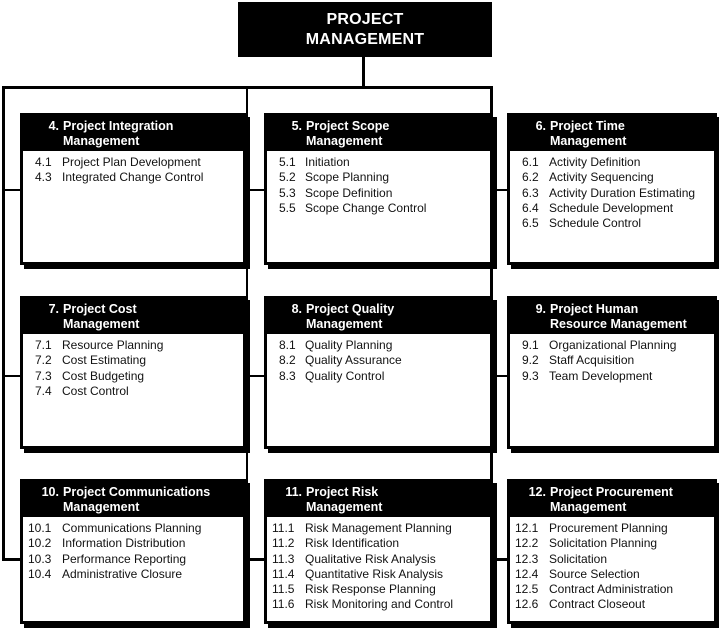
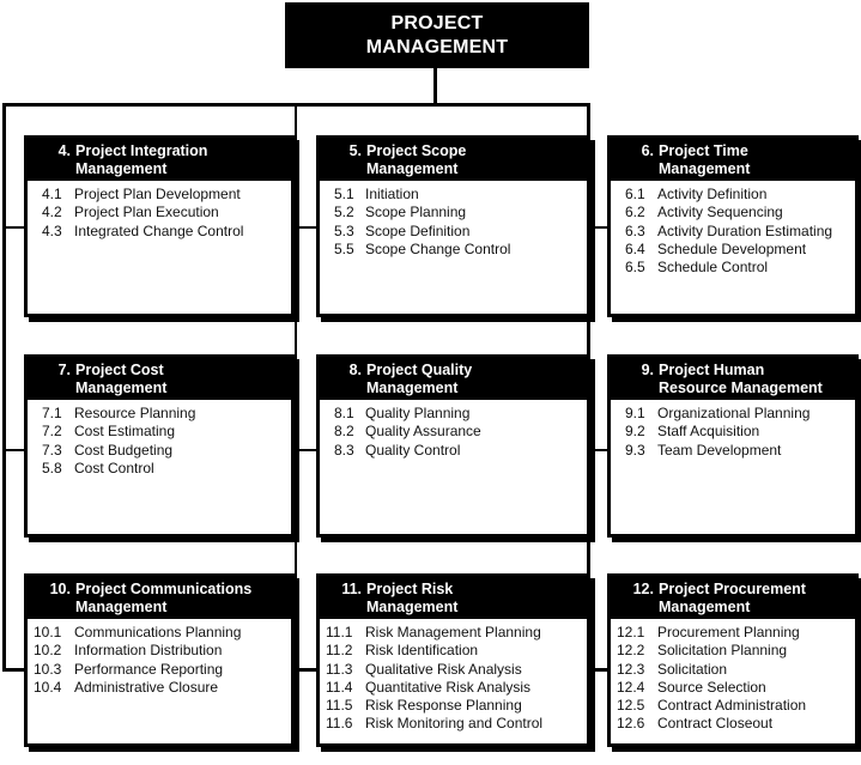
  PROJECT
  MANAGEMENT
  4.
  Project Integration
  Management
  4.1
  Project Plan Development
+ 4.2
+ Project Plan Execution
  4.3
  Integrated Change Control
  5.
  Project Scope
  Management
  5.1
  Initiation
  5.2
  Scope Planning
  5.3
  Scope Definition
  5.5
  Scope Change Control
  6.
  Project Time
  Management
  6.1
  Activity Definition
  6.2
  Activity Sequencing
  6.3
  Activity Duration Estimating
  6.4
  Schedule Development
  6.5
  Schedule Control
  7.
  Project Cost
  Management
  7.1
  Resource Planning
  7.2
  Cost Estimating
  7.3
  Cost Budgeting
- 7.4
+ 5.8
  Cost Control
  8.
  Project Quality
  Management
  8.1
  Quality Planning
  8.2
  Quality Assurance
  8.3
  Quality Control
  9.
  Project Human
  Resource Management
  9.1
  Organizational Planning
  9.2
  Staff Acquisition
  9.3
  Team Development
  10.
  Project Communications
  Management
  10.1
  Communications Planning
  10.2
  Information Distribution
  10.3
  Performance Reporting
  10.4
  Administrative Closure
  11.
  Project Risk
  Management
  11.1
  Risk Management Planning
  11.2
  Risk Identification
  11.3
  Qualitative Risk Analysis
  11.4
  Quantitative Risk Analysis
  11.5
  Risk Response Planning
  11.6
  Risk Monitoring and Control
  12.
  Project Procurement
  Management
  12.1
  Procurement Planning
  12.2
  Solicitation Planning
  12.3
  Solicitation
  12.4
  Source Selection
  12.5
  Contract Administration
  12.6
  Contract Closeout
